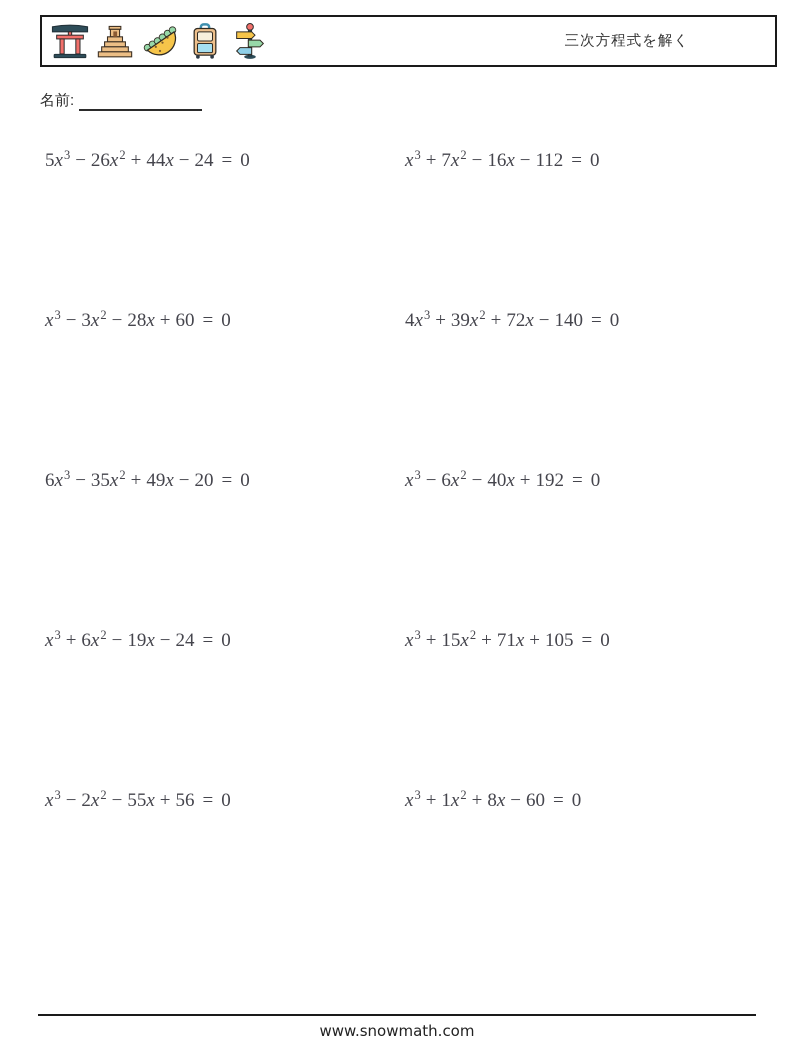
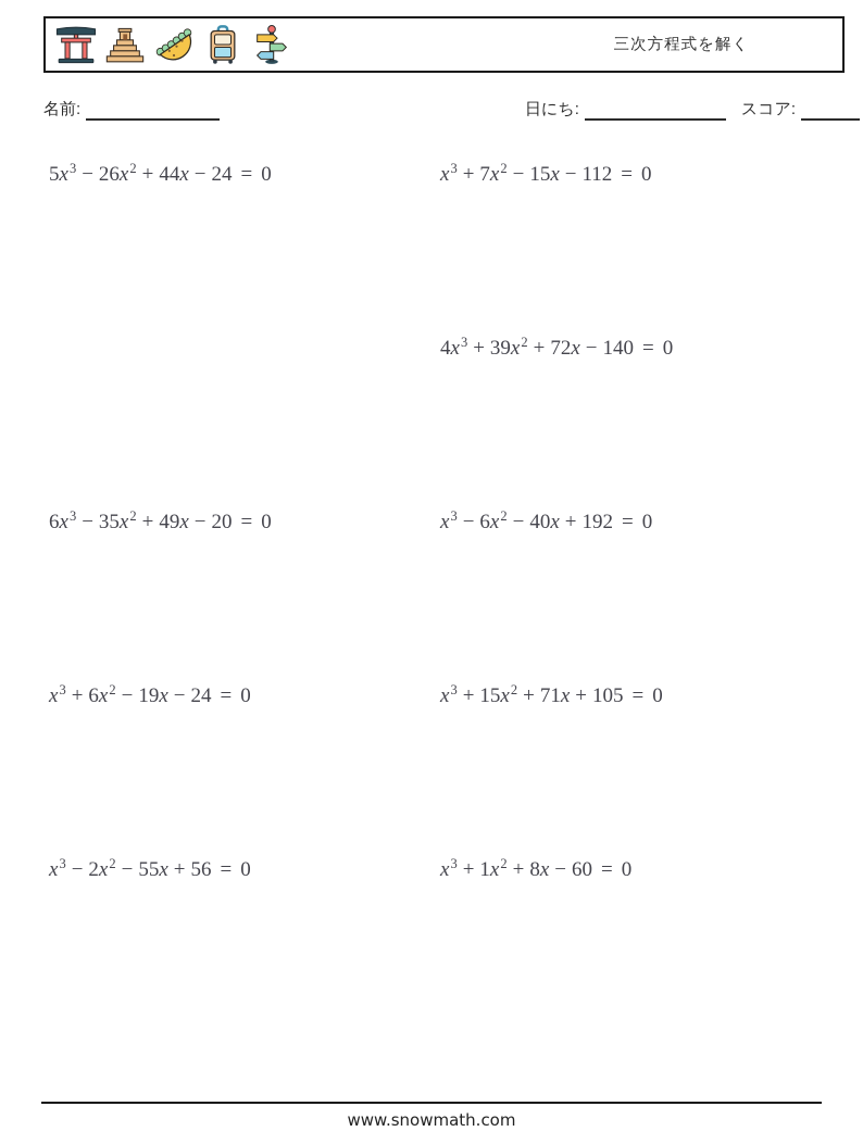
  三次方程式を解く
  名前:
+ 日にち:
+ スコア:
  5x3 − 26x2 + 44x − 24 = 0
- x3 + 7x2 − 16x − 112 = 0
+ x3 + 7x2 − 15x − 112 = 0
- x3 − 3x2 − 28x + 60 = 0
  4x3 + 39x2 + 72x − 140 = 0
  6x3 − 35x2 + 49x − 20 = 0
  x3 − 6x2 − 40x + 192 = 0
  x3 + 6x2 − 19x − 24 = 0
  x3 + 15x2 + 71x + 105 = 0
  x3 − 2x2 − 55x + 56 = 0
  x3 + 1x2 + 8x − 60 = 0
  www.snowmath.com
